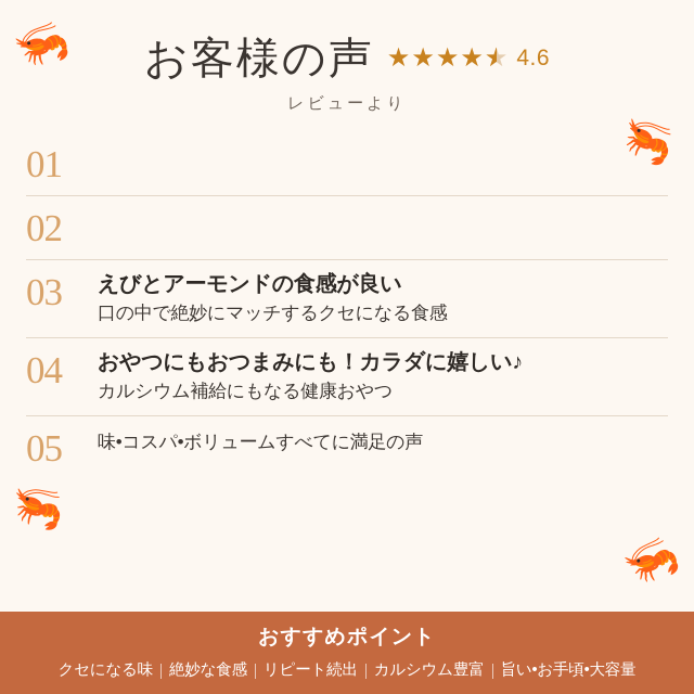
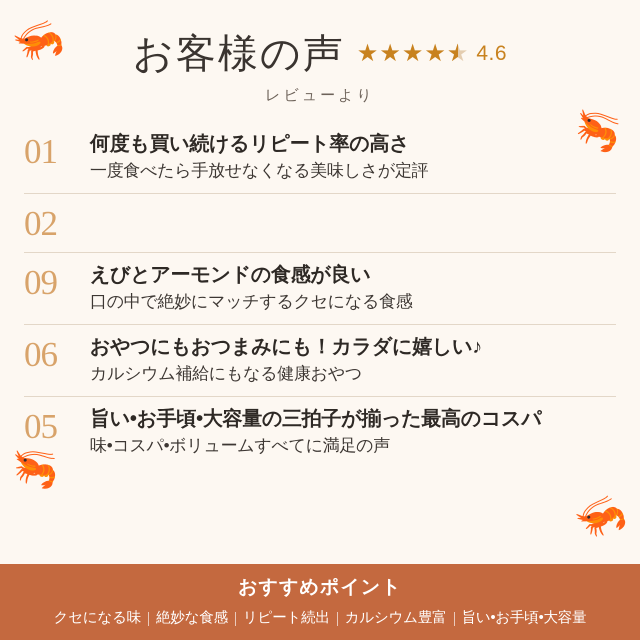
  お客様の声
  ★
  ★
  ★
  ★
  ★
  4.6
  レビューより
  01
+ 何度も買い続けるリピート率の高さ
+ 一度食べたら手放せなくなる美味しさが定評
  02
- 03
+ 09
  えびとアーモンドの食感が良い
  口の中で絶妙にマッチするクセになる食感
- 04
+ 06
  おやつにもおつまみにも！カラダに嬉しい♪
  カルシウム補給にもなる健康おやつ
  05
+ 旨い•お手頃•大容量の三拍子が揃った最高のコスパ
  味•コスパ•ボリュームすべてに満足の声
  おすすめポイント
  クセになる味
  絶妙な食感
  リピート続出
  カルシウム豊富
  旨い•お手頃•大容量
